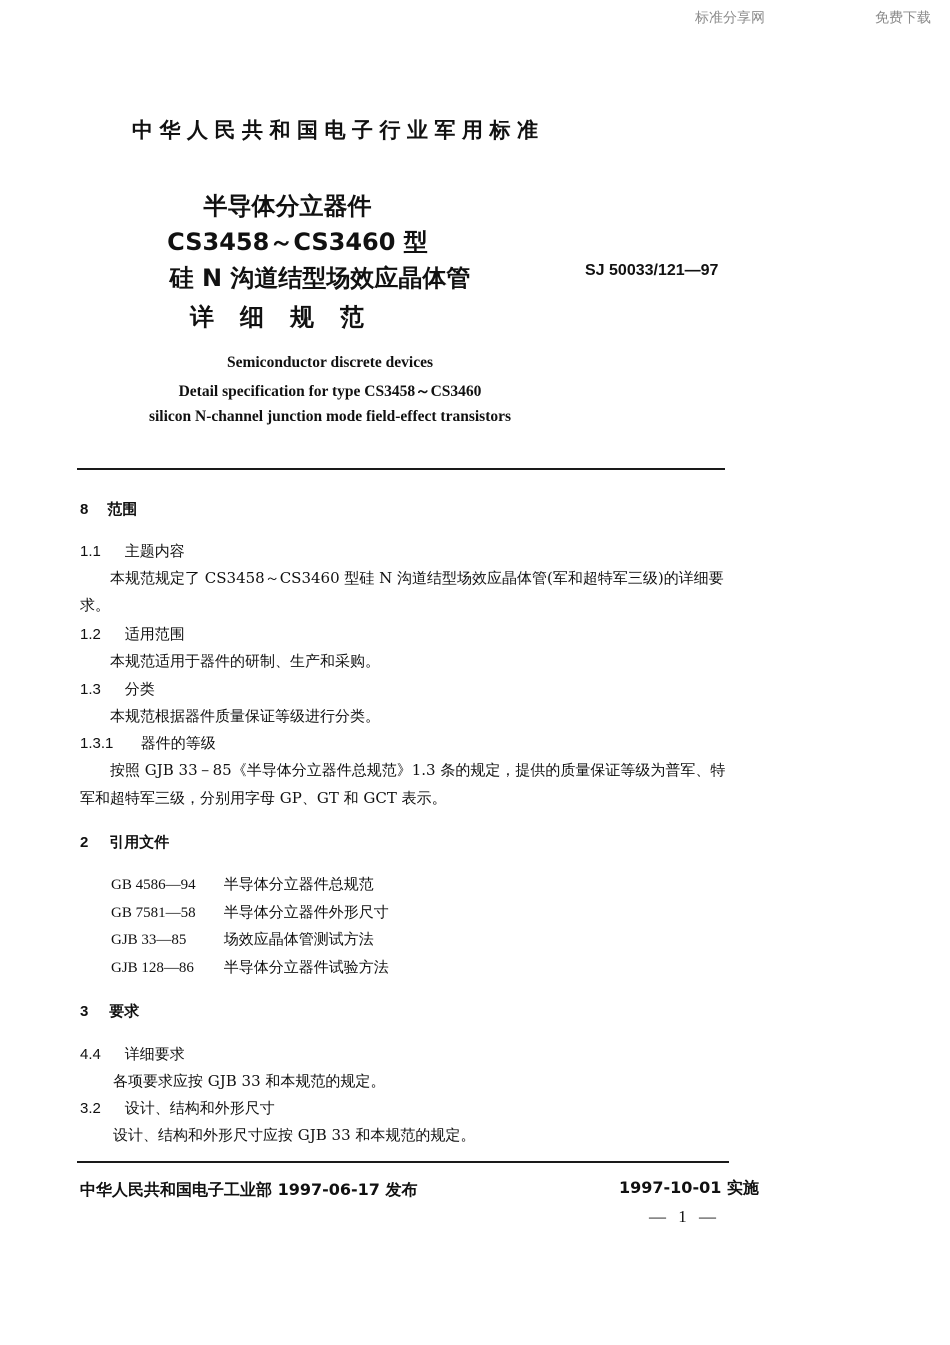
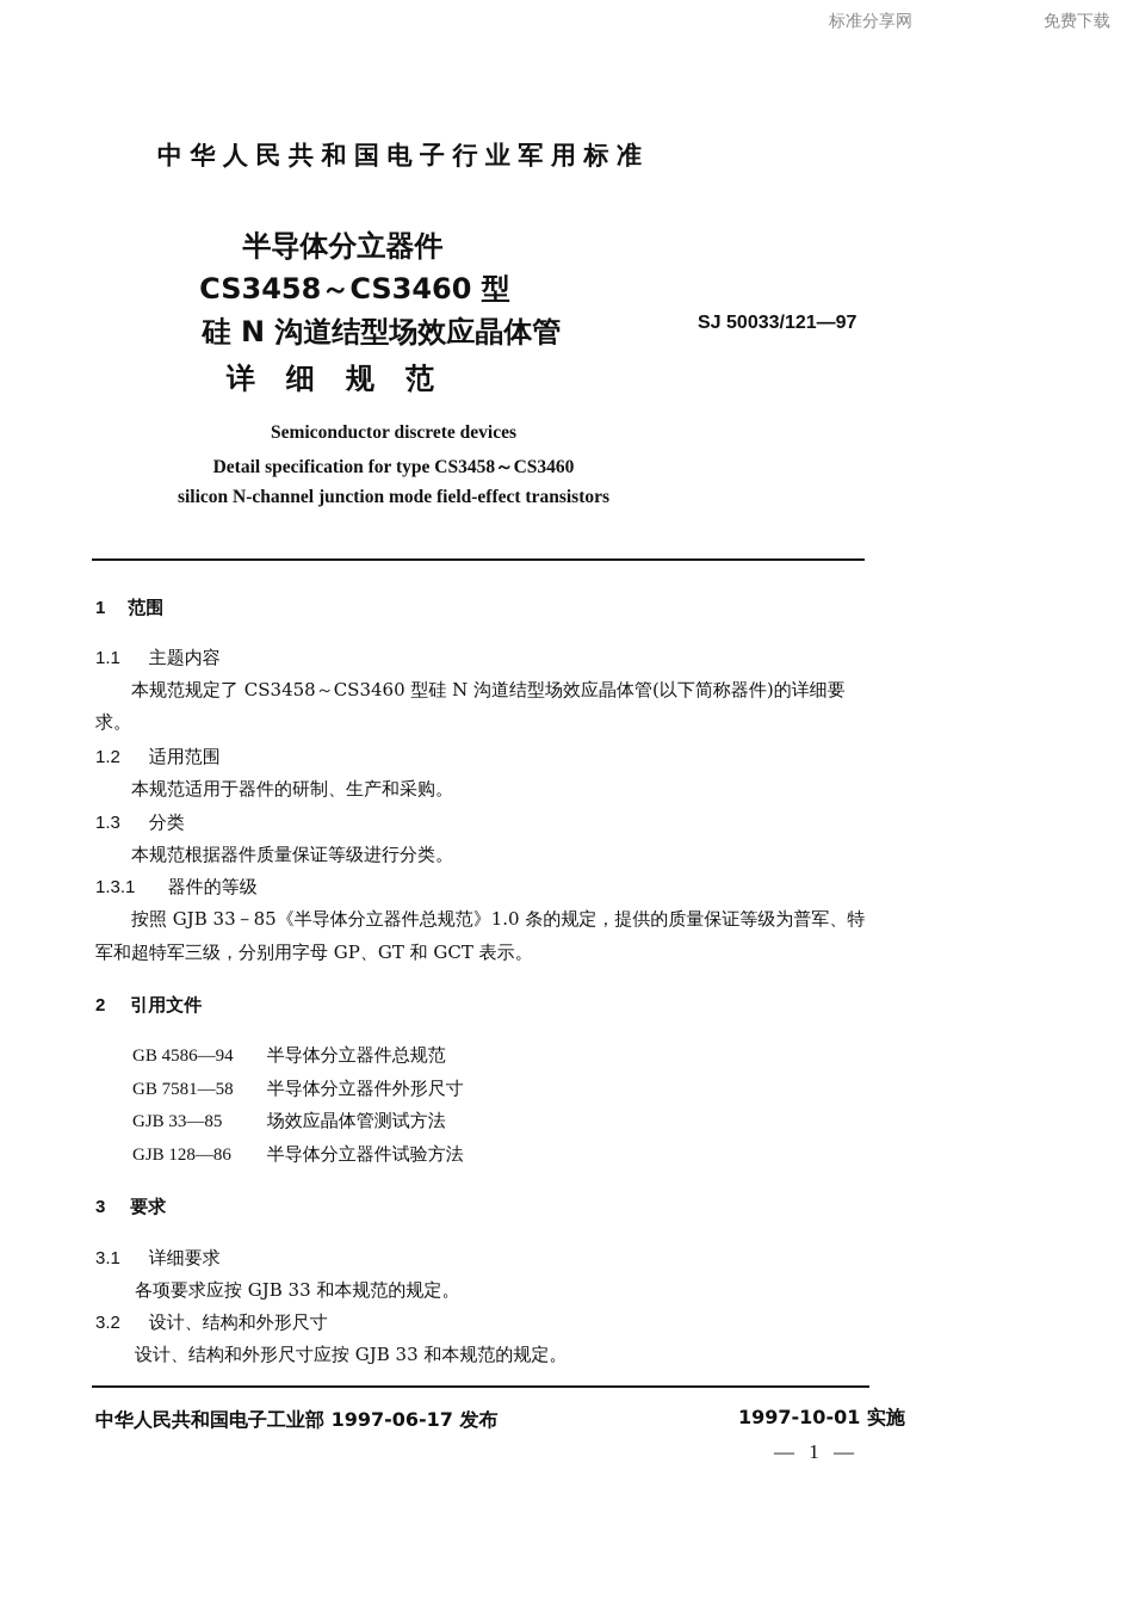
  标准分享网
  免费下载
  中华人民共和国电子行业军用标准
  半导体分立器件
  CS3458～CS3460 型
  硅 N 沟道结型场效应晶体管
  详细规范
  SJ 50033/121—97
  Semiconductor discrete devices
  Detail specification for type CS3458～CS3460
  silicon N-channel junction mode field-effect transistors
- 8 范围
+ 1 范围
  1.1 主题内容
- 本规范规定了 CS3458～CS3460 型硅 N 沟道结型场效应晶体管(军和超特军三级)的详细要
+ 本规范规定了 CS3458～CS3460 型硅 N 沟道结型场效应晶体管(以下简称器件)的详细要
  求。
  1.2 适用范围
  本规范适用于器件的研制、生产和采购。
  1.3 分类
  本规范根据器件质量保证等级进行分类。
  1.3.1 器件的等级
- 按照 GJB 33－85《半导体分立器件总规范》1.3 条的规定，提供的质量保证等级为普军、特
+ 按照 GJB 33－85《半导体分立器件总规范》1.0 条的规定，提供的质量保证等级为普军、特
  军和超特军三级，分别用字母 GP、GT 和 GCT 表示。
  2 引用文件
  GB 4586—94 半导体分立器件总规范
  GB 7581—58 半导体分立器件外形尺寸
  GJB 33—85 场效应晶体管测试方法
  GJB 128—86 半导体分立器件试验方法
  3 要求
- 4.4 详细要求
+ 3.1 详细要求
  各项要求应按 GJB 33 和本规范的规定。
  3.2 设计、结构和外形尺寸
  设计、结构和外形尺寸应按 GJB 33 和本规范的规定。
  中华人民共和国电子工业部 1997-06-17 发布
  1997-10-01 实施
  — 1 —
